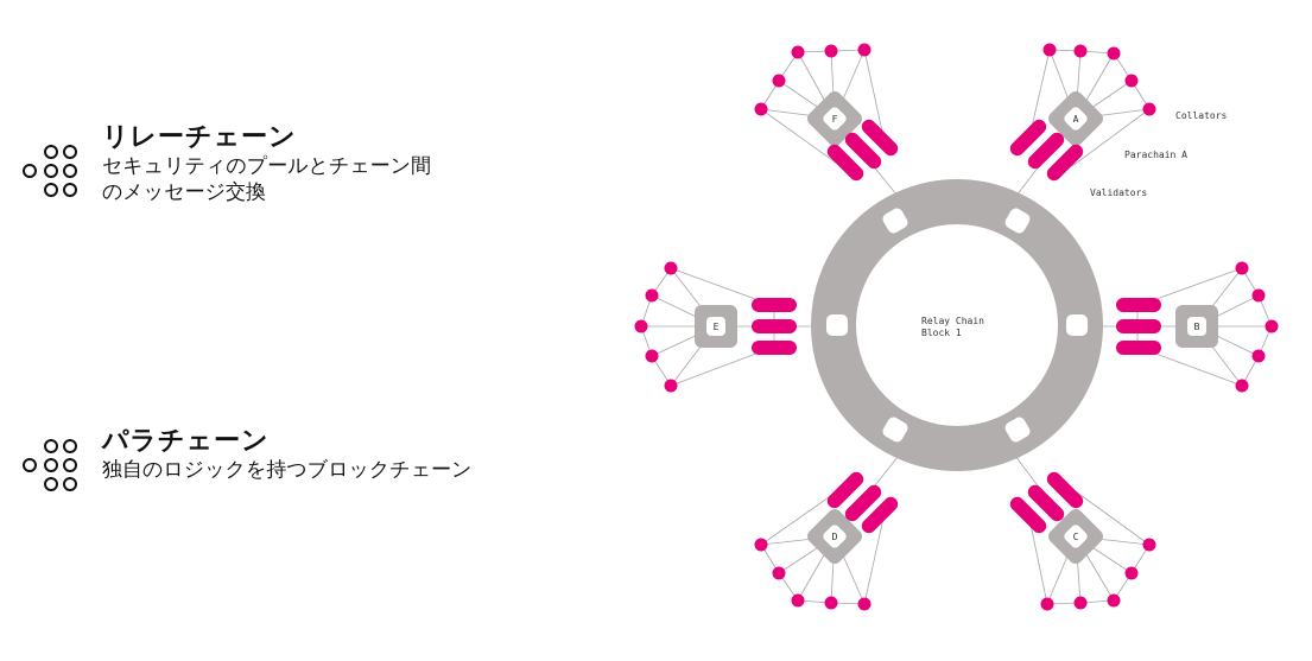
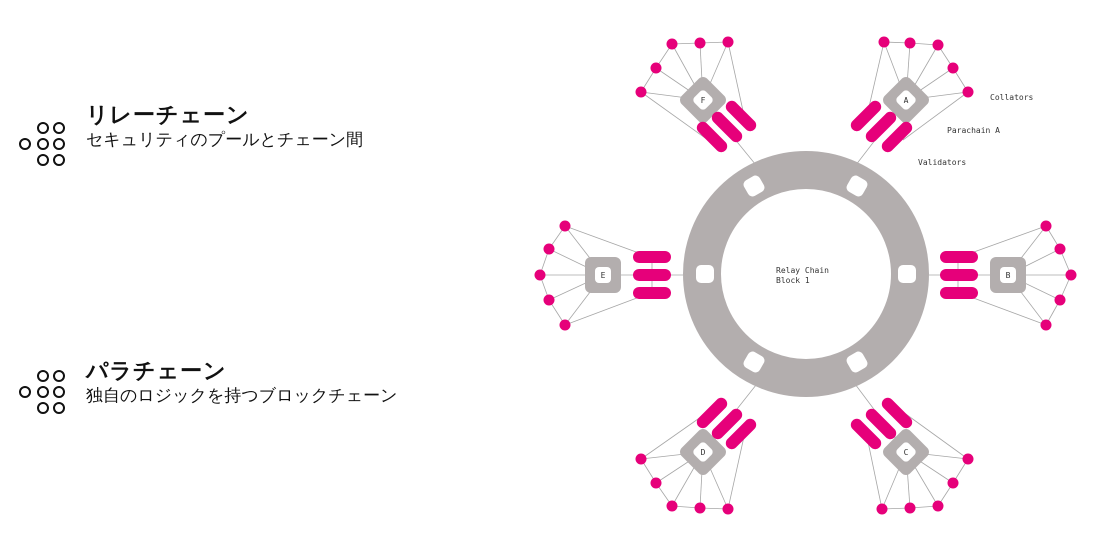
  リレーチェーン
  セキュリティのプールとチェーン間
- のメッセージ交換
  パラチェーン
  独自のロジックを持つブロックチェーン
  E
  B
  F
  A
  D
  C
  Relay Chain
  Block 1
  Collators
  Parachain A
  Validators
